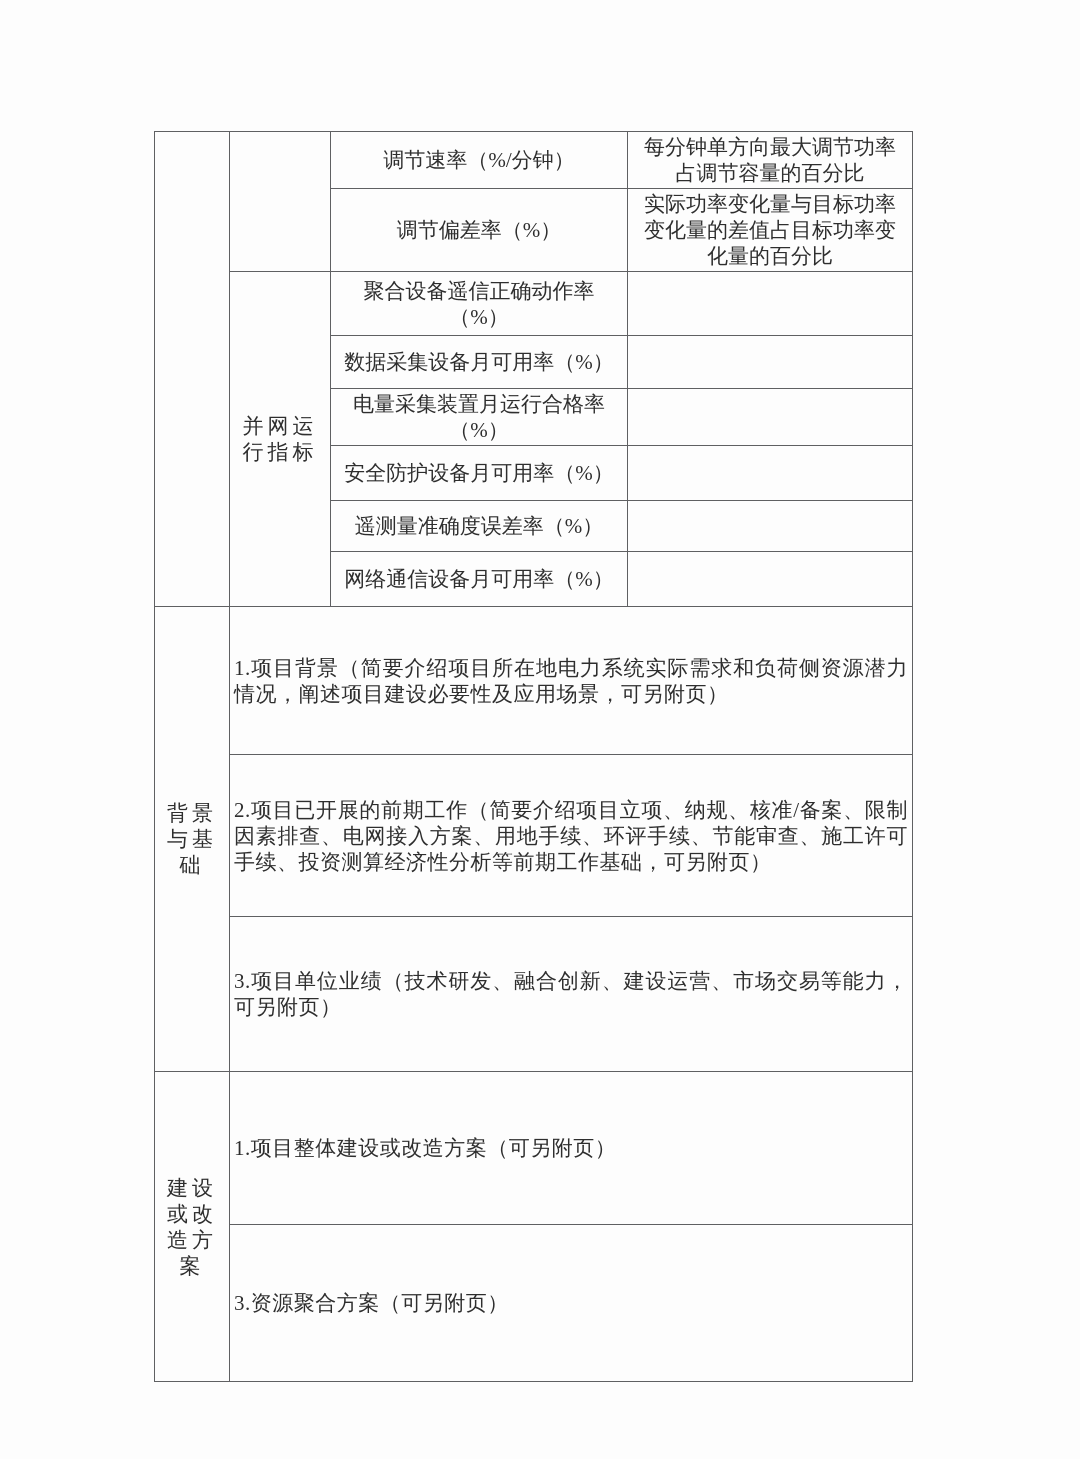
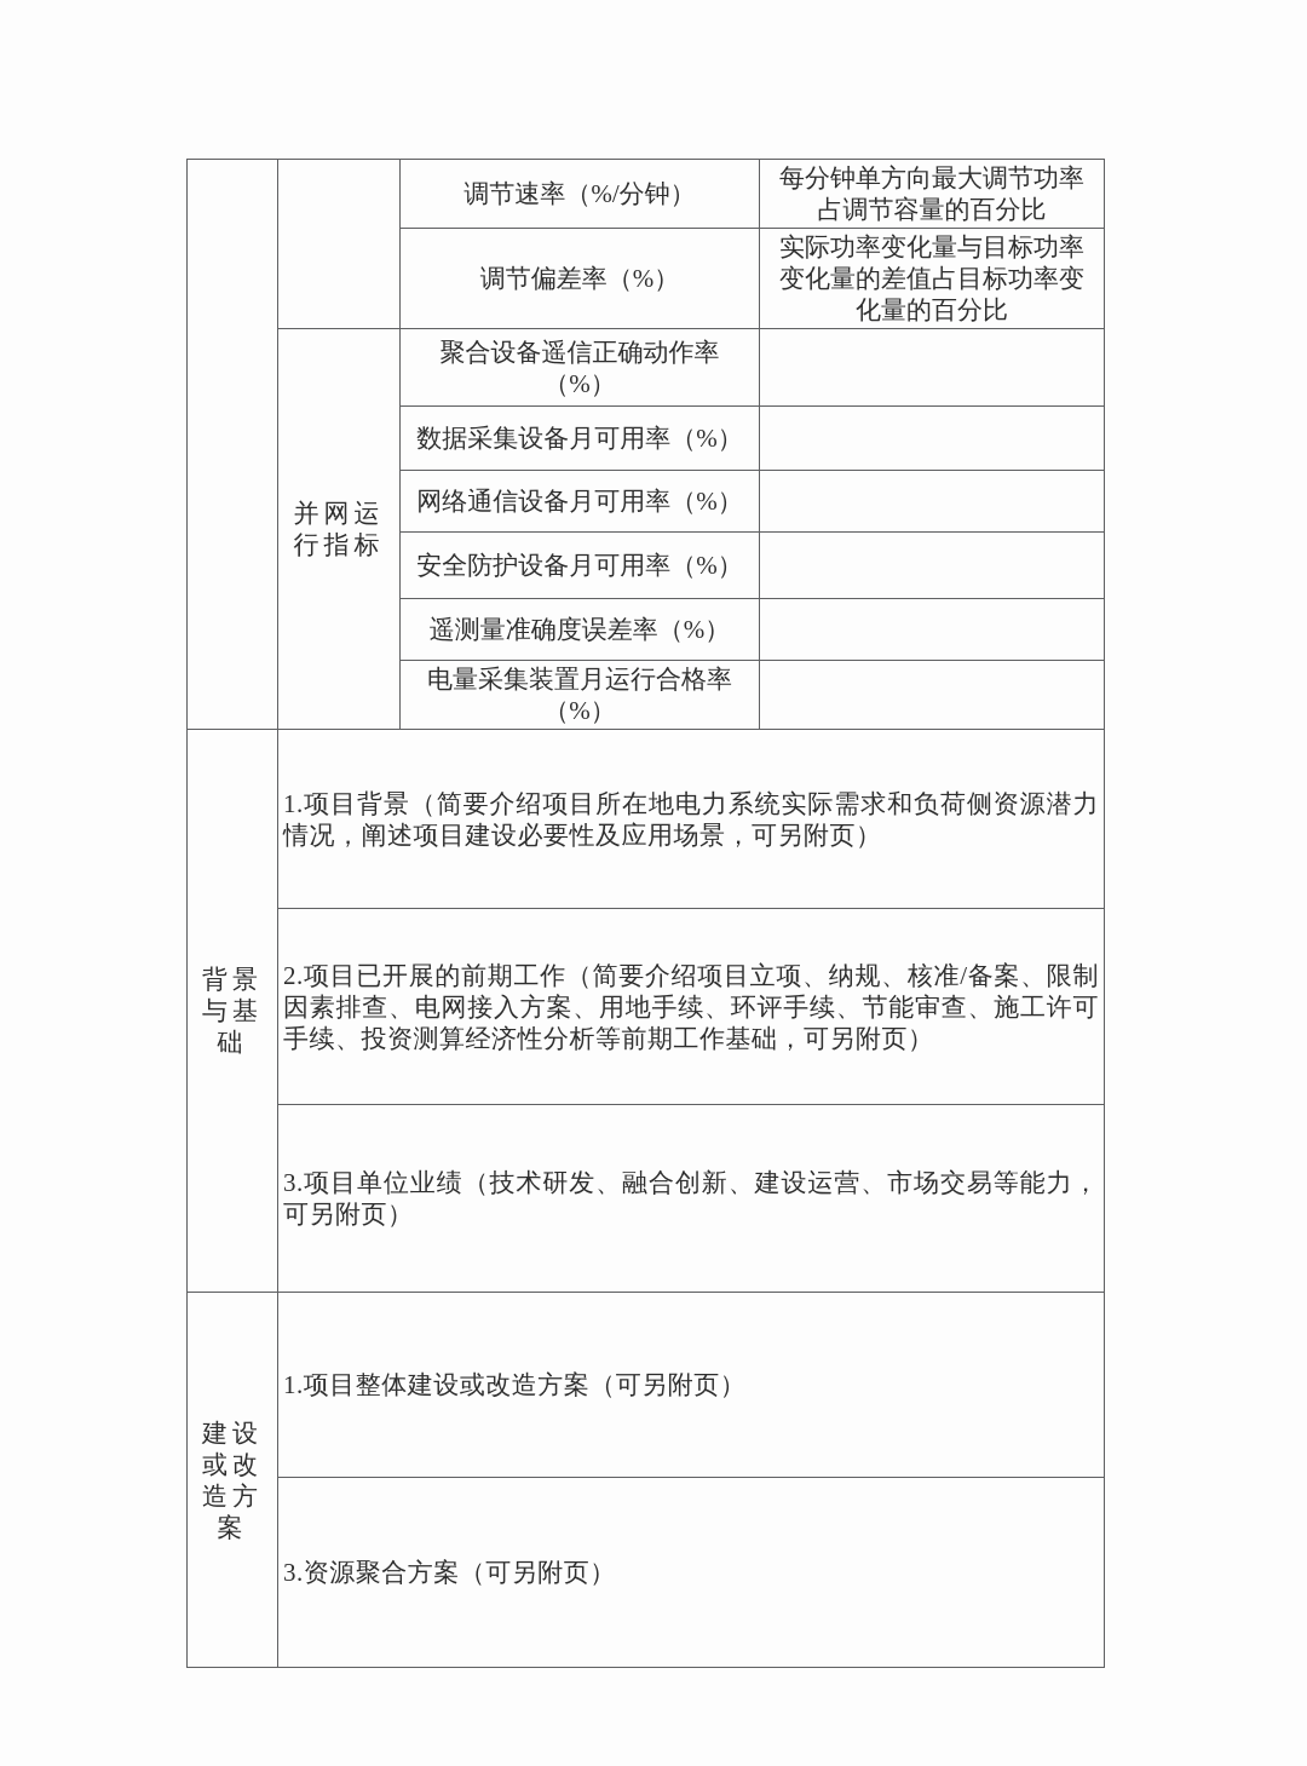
  		调节速率（%/分钟）	每分钟单方向最大调节功率 占调节容量的百分比
  调节偏差率（%）	实际功率变化量与目标功率 变化量的差值占目标功率变 化量的百分比
  并网运 行指标	聚合设备遥信正确动作率 （%）
  数据采集设备月可用率（%）
- 电量采集装置月运行合格率 （%）
+ 网络通信设备月可用率（%）
  安全防护设备月可用率（%）
  遥测量准确度误差率（%）
- 网络通信设备月可用率（%）
+ 电量采集装置月运行合格率 （%）
  背景 与基 础	1.项目背景（简要介绍项目所在地电力系统实际需求和负荷侧资源潜力情况，阐述项目建设必要性及应用场景，可另附页）
  2.项目已开展的前期工作（简要介绍项目立项、纳规、核准/备案、限制因素排查、电网接入方案、用地手续、环评手续、节能审查、施工许可手续、投资测算经济性分析等前期工作基础，可另附页）
  3.项目单位业绩（技术研发、融合创新、建设运营、市场交易等能力，可另附页）
  建设 或改 造方 案	1.项目整体建设或改造方案（可另附页）
  3.资源聚合方案（可另附页）
